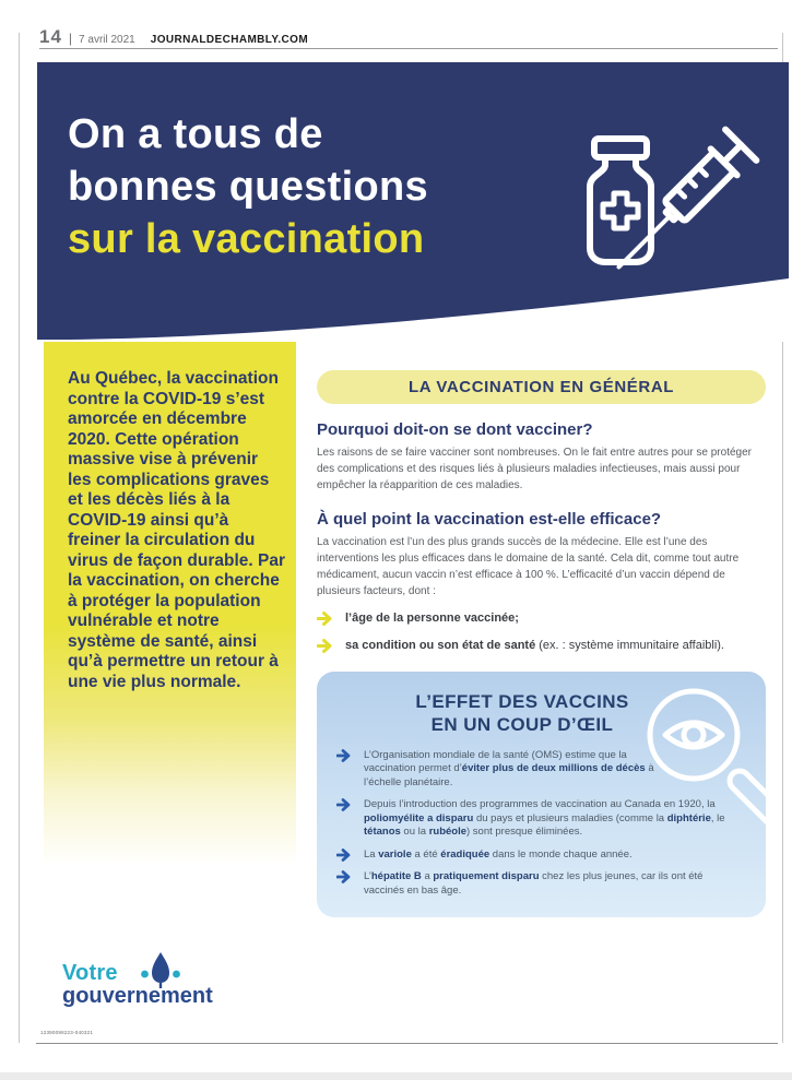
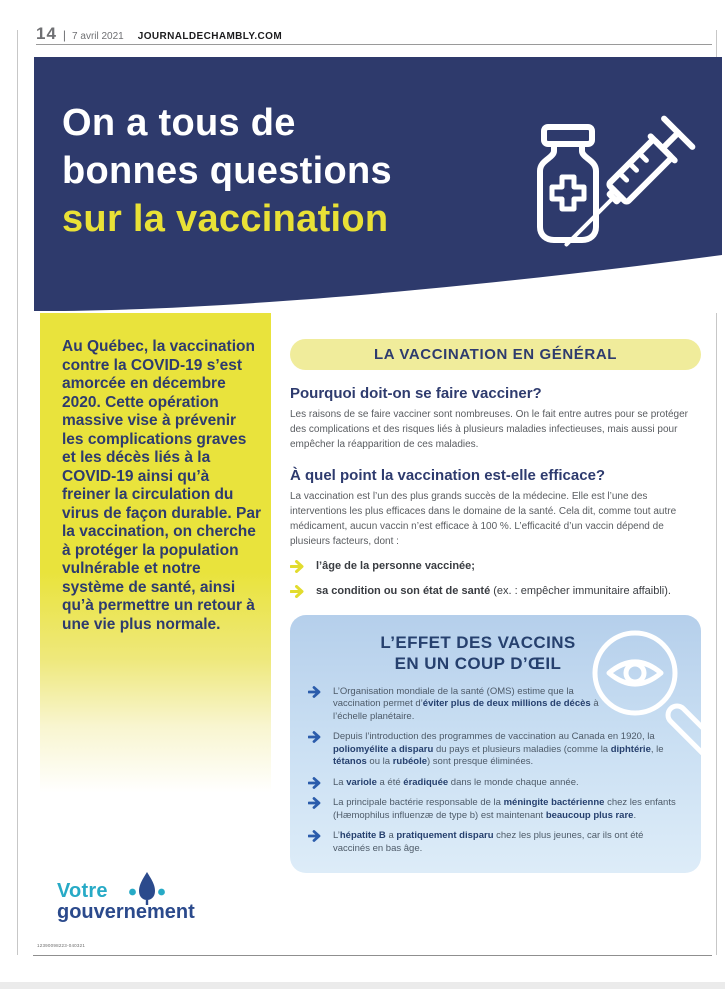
  14
  |
  7 avril 2021
  JOURNALDECHAMBLY.COM
  On a tous de
  bonnes questions
  sur la vaccination
  Au Québec, la vaccination contre la COVID-19 s’est amorcée en décembre 2020. Cette opération massive vise à prévenir les complications graves et les décès liés à la COVID-19 ainsi qu’à freiner la circulation du virus de façon durable. Par la vaccination, on cherche à protéger la population vulnérable et notre système de santé, ainsi qu’à permettre un retour à une vie plus normale.
  LA VACCINATION EN GÉNÉRAL
- Pourquoi doit-on se dont vacciner?
+ Pourquoi doit-on se faire vacciner?
  Les raisons de se faire vacciner sont nombreuses. On le fait entre autres pour se protéger des complications et des risques liés à plusieurs maladies infectieuses, mais aussi pour empêcher la réapparition de ces maladies.
  À quel point la vaccination est-elle efficace?
  La vaccination est l’un des plus grands succès de la médecine. Elle est l’une des interventions les plus efficaces dans le domaine de la santé. Cela dit, comme tout autre médicament, aucun vaccin n’est efficace à 100 %. L’efficacité d’un vaccin dépend de plusieurs facteurs, dont :
  l’âge de la personne vaccinée;
- sa condition ou son état de santé (ex. : système immunitaire affaibli).
+ sa condition ou son état de santé (ex. : empêcher immunitaire affaibli).
  L’EFFET DES VACCINS
  EN UN COUP D’ŒIL
  L’Organisation mondiale de la santé (OMS) estime que la vaccination permet d’éviter plus de deux millions de décès à l’échelle planétaire.
  Depuis l’introduction des programmes de vaccination au Canada en 1920, la poliomyélite a disparu du pays et plusieurs maladies (comme la diphtérie, le tétanos ou la rubéole) sont presque éliminées.
  La variole a été éradiquée dans le monde chaque année.
+ La principale bactérie responsable de la méningite bactérienne chez les enfants (Hæmophilus influenzæ de type b) est maintenant beaucoup plus rare.
  L’hépatite B a pratiquement disparu chez les plus jeunes, car ils ont été vaccinés en bas âge.
  Votre
  gouvernement
